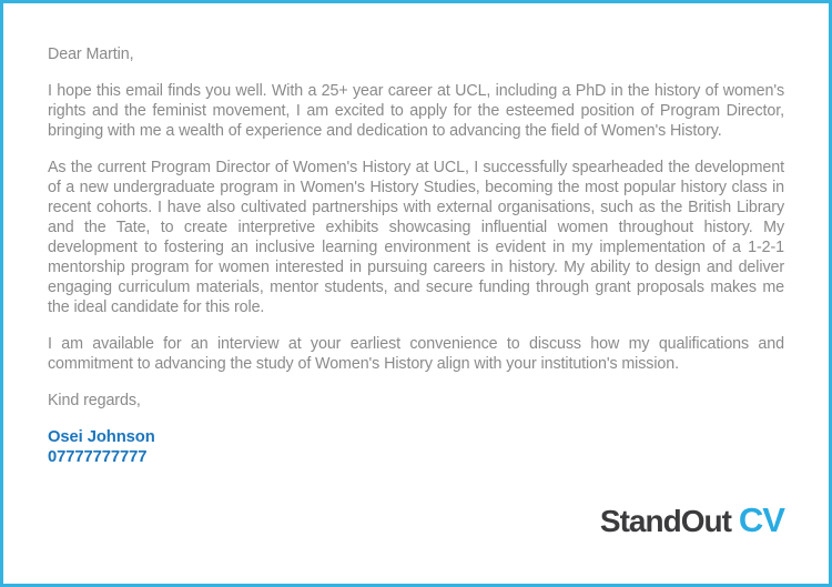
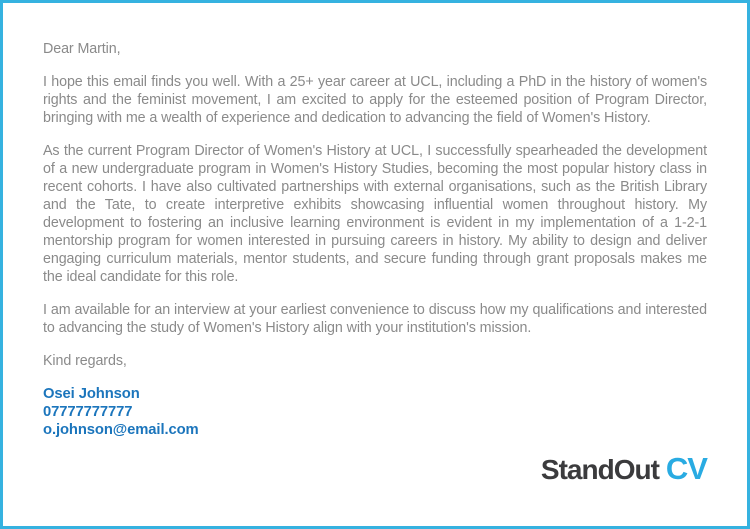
  Dear Martin,
  I hope this email finds you well. With a 25+ year career at UCL, including a PhD in the history of women's rights and the feminist movement, I am excited to apply for the esteemed position of Program Director, bringing with me a wealth of experience and dedication to advancing the field of Women's History.
  As the current Program Director of Women's History at UCL, I successfully spearheaded the development of a new undergraduate program in Women's History Studies, becoming the most popular history class in recent cohorts. I have also cultivated partnerships with external organisations, such as the British Library and the Tate, to create interpretive exhibits showcasing influential women throughout history. My development to fostering an inclusive learning environment is evident in my implementation of a 1-2-1 mentorship program for women interested in pursuing careers in history. My ability to design and deliver engaging curriculum materials, mentor students, and secure funding through grant proposals makes me the ideal candidate for this role.
- I am available for an interview at your earliest convenience to discuss how my qualifications and commitment to advancing the study of Women's History align with your institution's mission.
+ I am available for an interview at your earliest convenience to discuss how my qualifications and interested to advancing the study of Women's History align with your institution's mission.
  Kind regards,
  Osei Johnson
  07777777777
+ o.johnson@email.com
  StandOut CV
